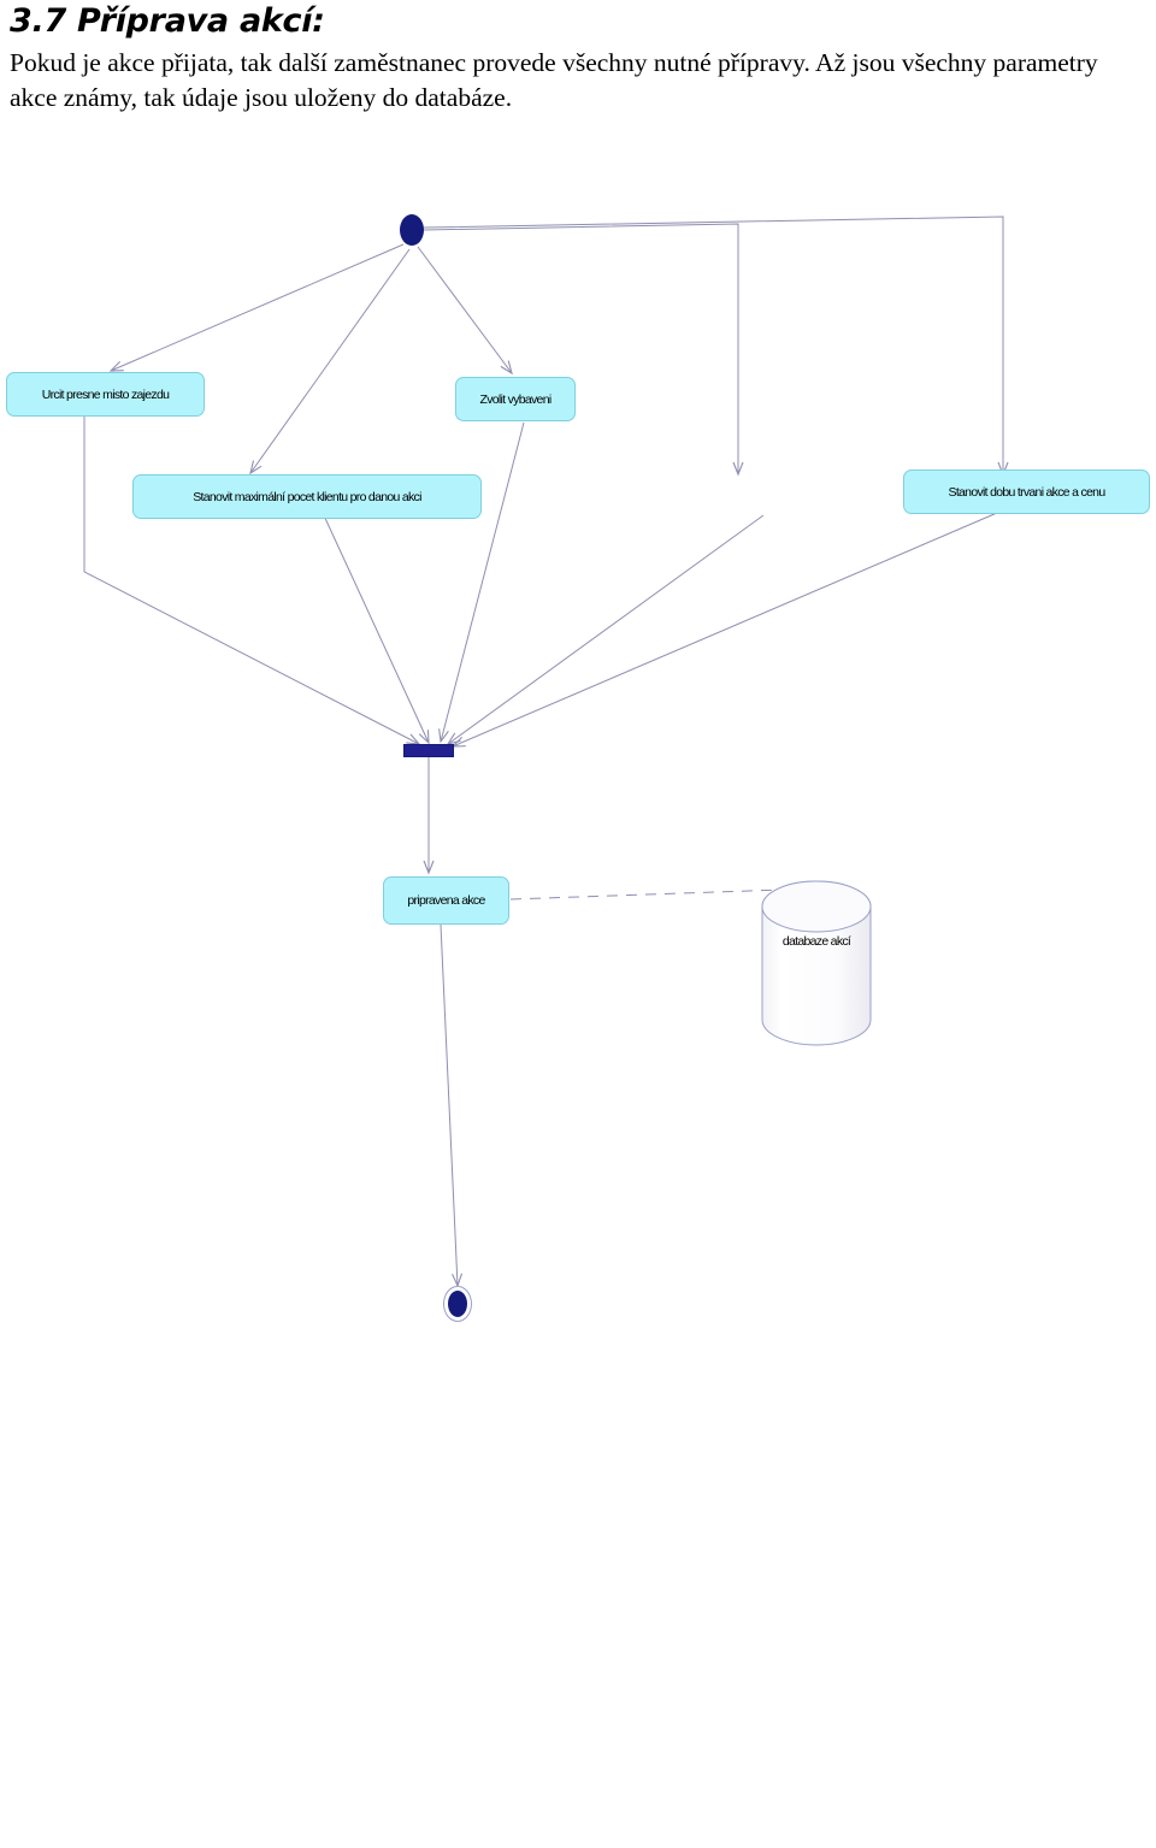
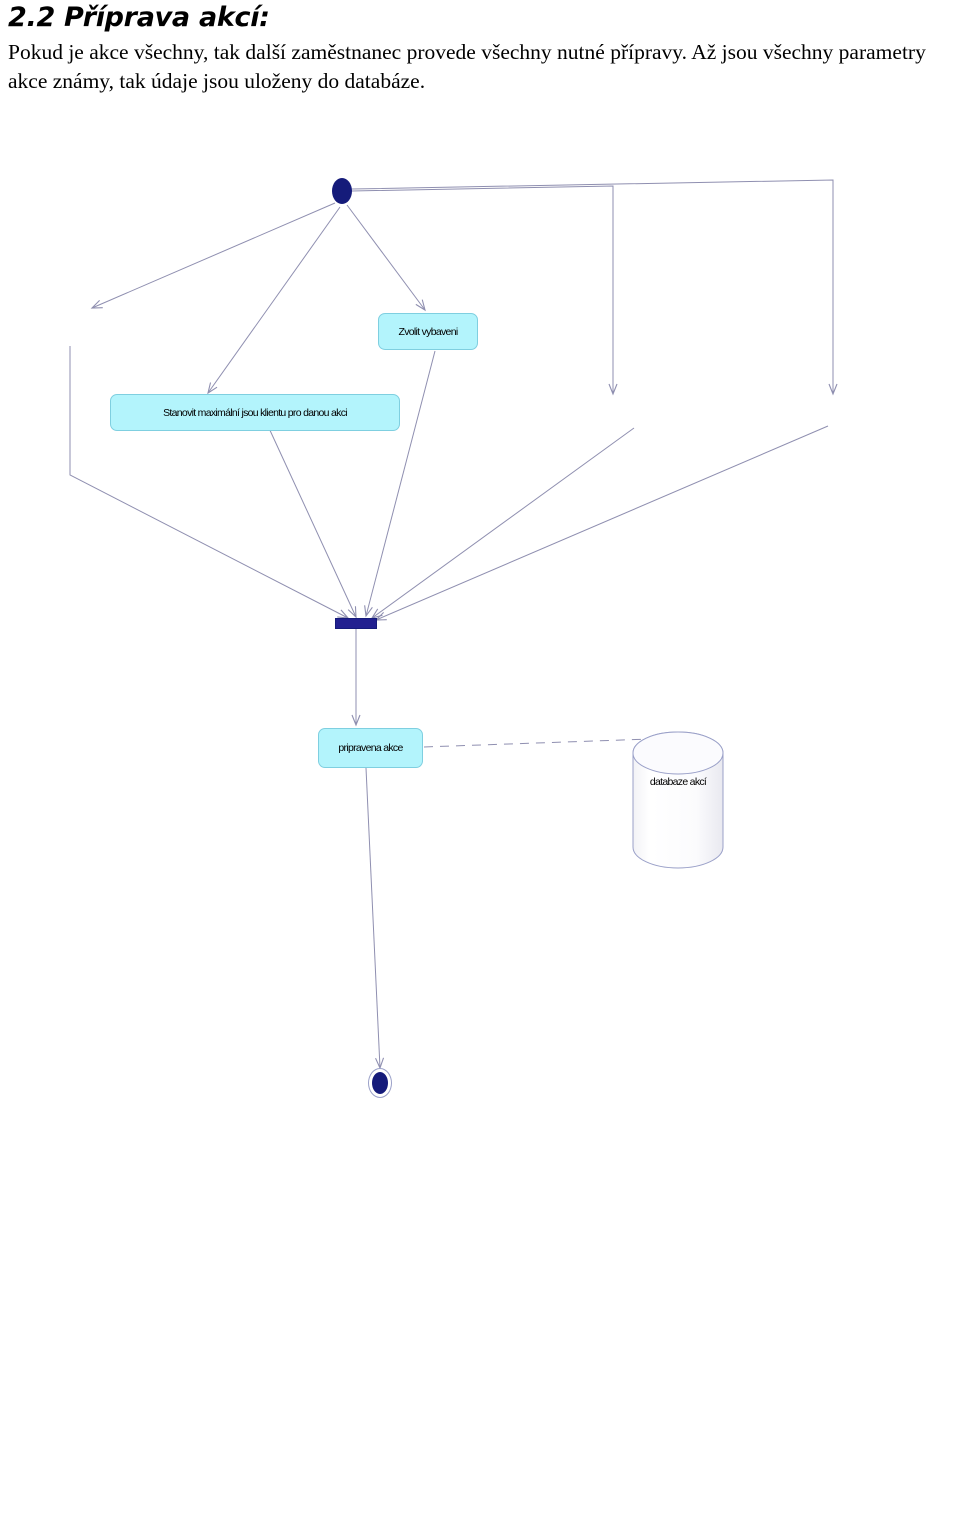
- 3.7 Příprava akcí:
+ 2.2 Příprava akcí:
- Pokud je akce přijata, tak další zaměstnanec provede všechny nutné přípravy. Až jsou všechny parametry akce známy, tak údaje jsou uloženy do databáze.
+ Pokud je akce všechny, tak další zaměstnanec provede všechny nutné přípravy. Až jsou všechny parametry akce známy, tak údaje jsou uloženy do databáze.
- Urcit presne misto zajezdu
  Zvolit vybaveni
- Stanovit maximální pocet klientu pro danou akci
+ Stanovit maximální jsou klientu pro danou akci
- Stanovit dobu trvani akce a cenu
  pripravena akce
  databaze akcí
